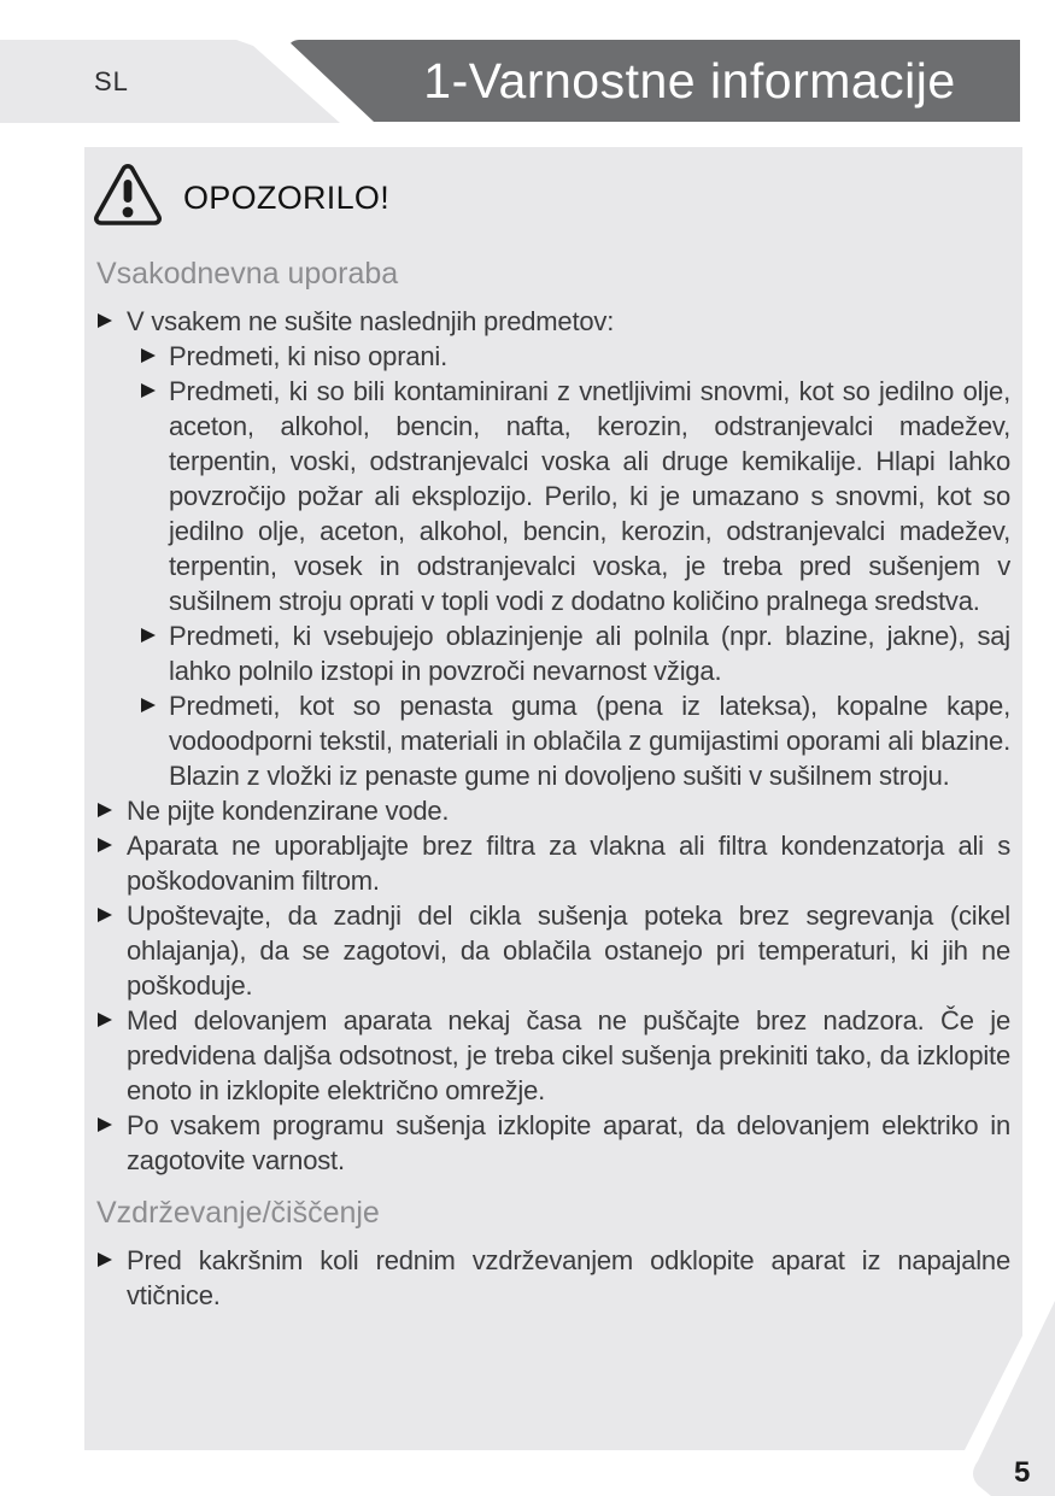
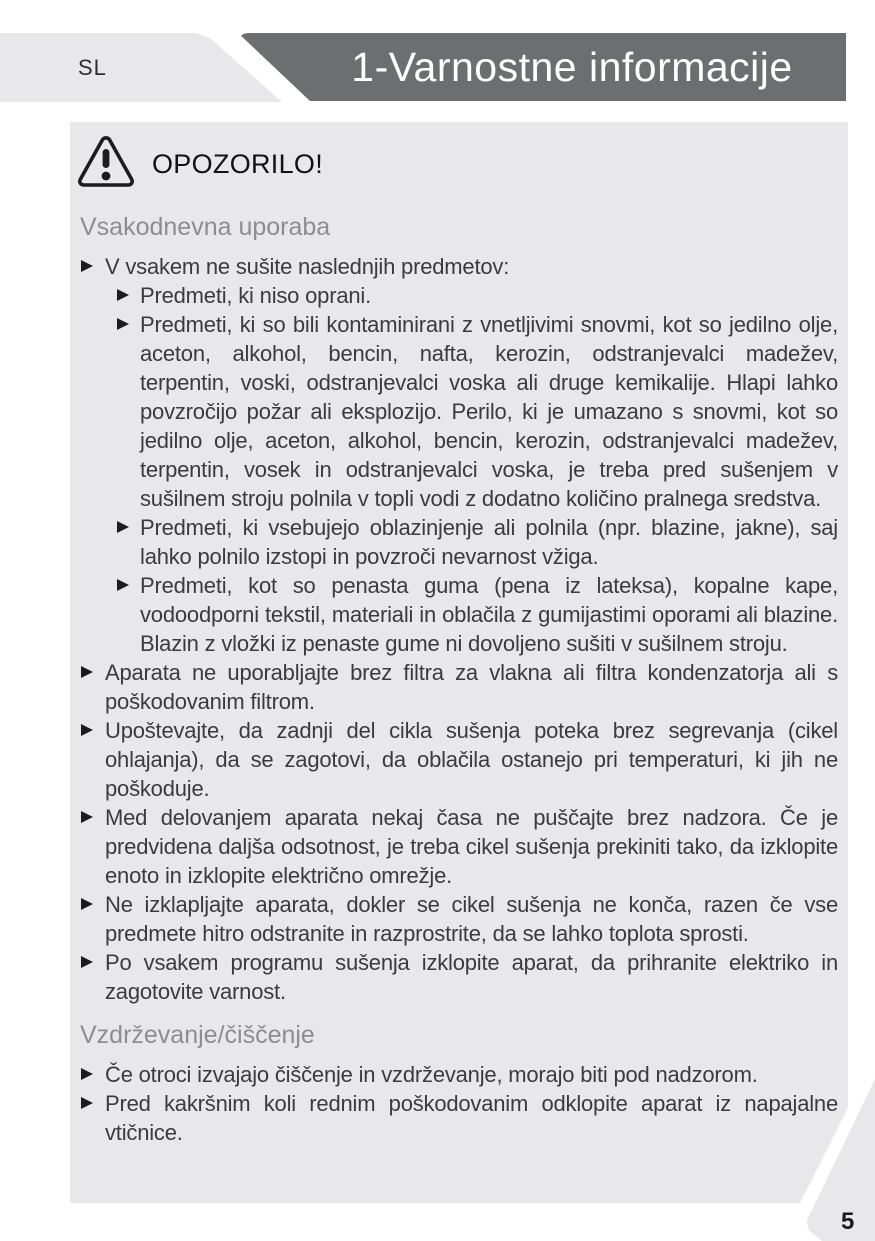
  SL
  1-Varnostne informacije
  OPOZORILO!
  Vsakodnevna uporaba
  V vsakem ne sušite naslednjih predmetov:
  Predmeti, ki niso oprani.
- Predmeti, ki so bili kontaminirani z vnetljivimi snovmi, kot so jedilno olje, aceton, alkohol, bencin, nafta, kerozin, odstranjevalci madežev, terpentin, voski, odstranjevalci voska ali druge kemikalije. Hlapi lahko povzročijo požar ali eksplozijo. Perilo, ki je umazano s snovmi, kot so jedilno olje, aceton, alkohol, bencin, kerozin, odstranjevalci madežev, terpentin, vosek in odstranjevalci voska, je treba pred sušenjem v sušilnem stroju oprati v topli vodi z dodatno količino pralnega sredstva.
+ Predmeti, ki so bili kontaminirani z vnetljivimi snovmi, kot so jedilno olje, aceton, alkohol, bencin, nafta, kerozin, odstranjevalci madežev, terpentin, voski, odstranjevalci voska ali druge kemikalije. Hlapi lahko povzročijo požar ali eksplozijo. Perilo, ki je umazano s snovmi, kot so jedilno olje, aceton, alkohol, bencin, kerozin, odstranjevalci madežev, terpentin, vosek in odstranjevalci voska, je treba pred sušenjem v sušilnem stroju polnila v topli vodi z dodatno količino pralnega sredstva.
  Predmeti, ki vsebujejo oblazinjenje ali polnila (npr. blazine, jakne), saj lahko polnilo izstopi in povzroči nevarnost vžiga.
  Predmeti, kot so penasta guma (pena iz lateksa), kopalne kape, vodoodporni tekstil, materiali in oblačila z gumijastimi oporami ali blazine. Blazin z vložki iz penaste gume ni dovoljeno sušiti v sušilnem stroju.
- Ne pijte kondenzirane vode.
  Aparata ne uporabljajte brez filtra za vlakna ali filtra kondenzatorja ali s poškodovanim filtrom.
  Upoštevajte, da zadnji del cikla sušenja poteka brez segrevanja (cikel ohlajanja), da se zagotovi, da oblačila ostanejo pri temperaturi, ki jih ne poškoduje.
  Med delovanjem aparata nekaj časa ne puščajte brez nadzora. Če je predvidena daljša odsotnost, je treba cikel sušenja prekiniti tako, da izklopite enoto in izklopite električno omrežje.
+ Ne izklapljajte aparata, dokler se cikel sušenja ne konča, razen če vse predmete hitro odstranite in razprostrite, da se lahko toplota sprosti.
- Po vsakem programu sušenja izklopite aparat, da delovanjem elektriko in zagotovite varnost.
+ Po vsakem programu sušenja izklopite aparat, da prihranite elektriko in zagotovite varnost.
  Vzdrževanje/čiščenje
+ Če otroci izvajajo čiščenje in vzdrževanje, morajo biti pod nadzorom.
- Pred kakršnim koli rednim vzdrževanjem odklopite aparat iz napajalne vtičnice.
+ Pred kakršnim koli rednim poškodovanim odklopite aparat iz napajalne vtičnice.
  5
